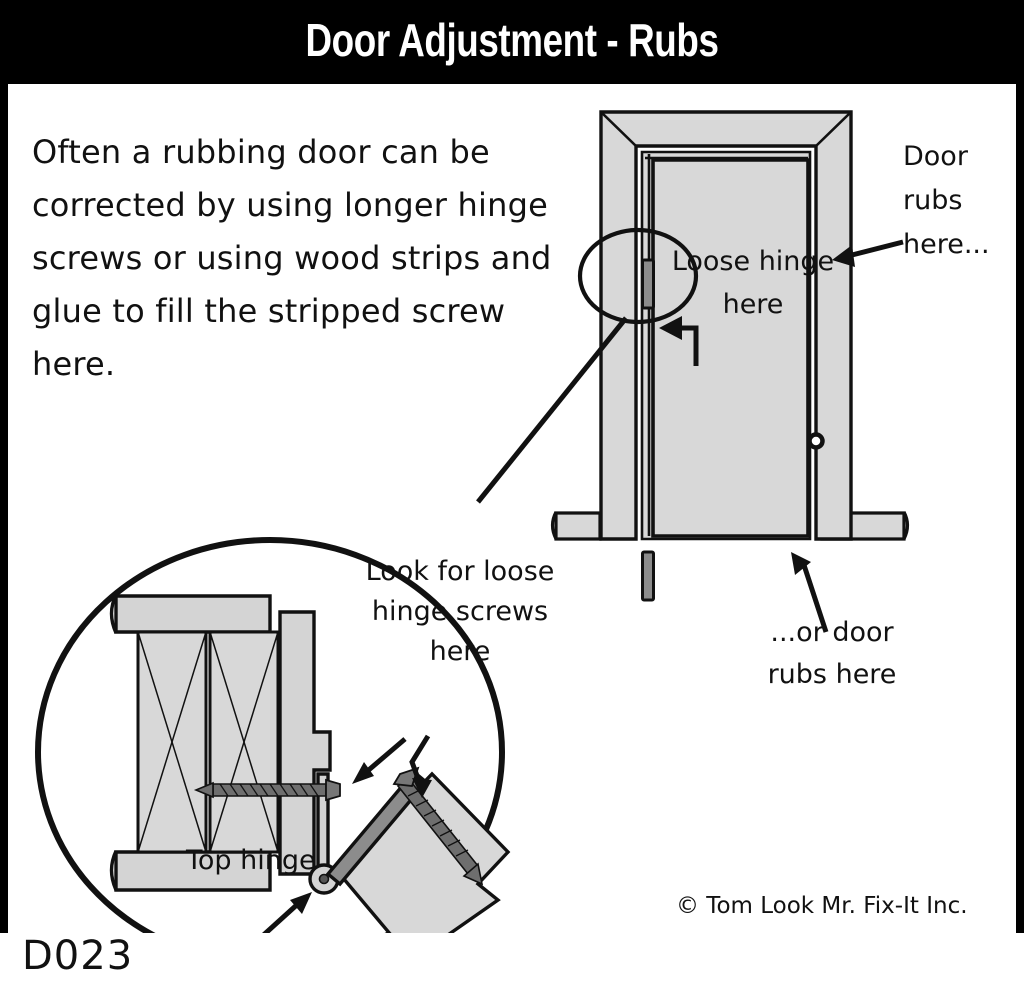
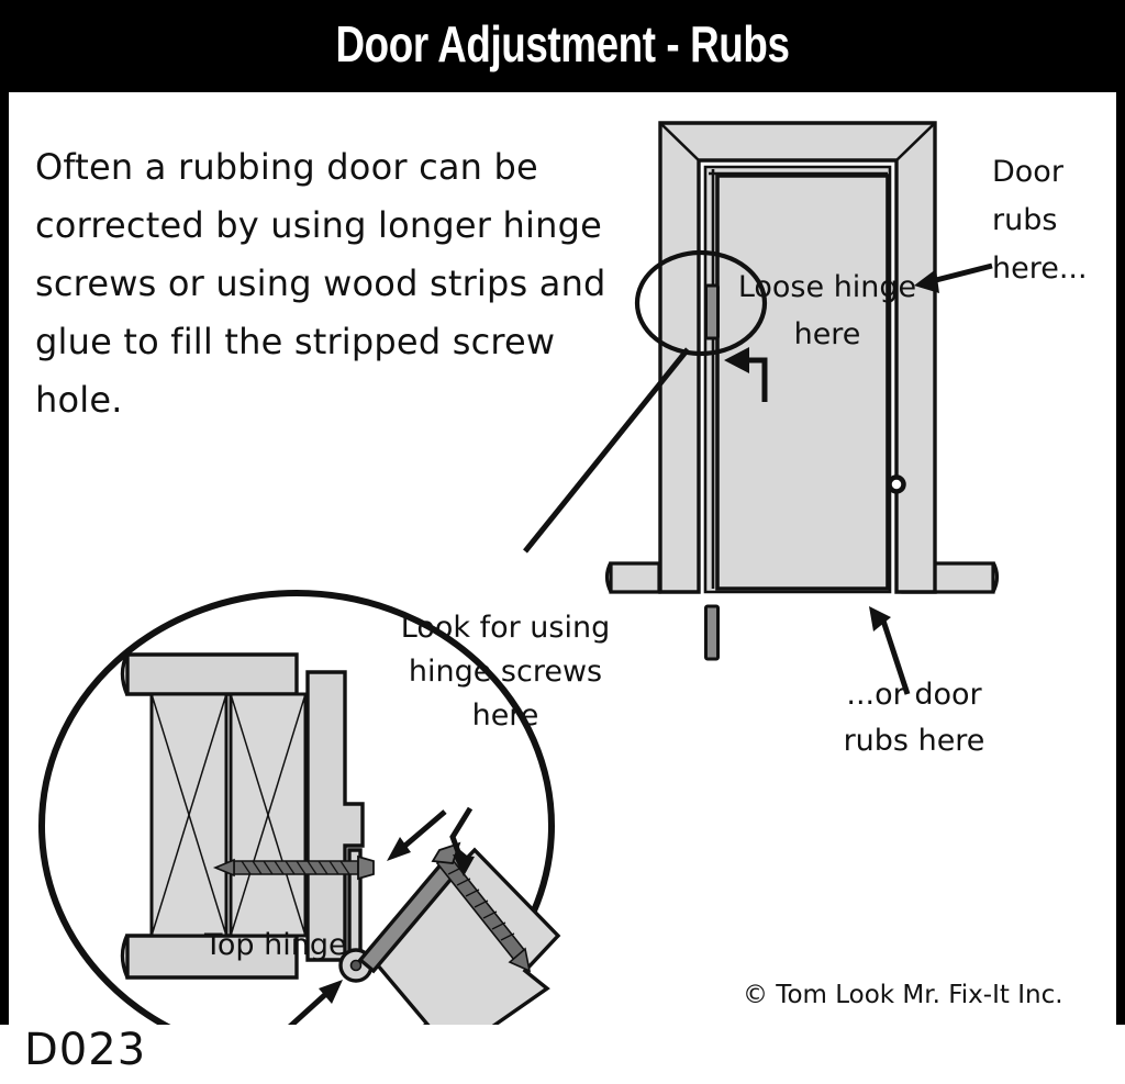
  Door Adjustment - Rubs
- Often a rubbing door can be corrected by using longer hinge screws or using wood strips and glue to fill the stripped screw here.
+ Often a rubbing door can be corrected by using longer hinge screws or using wood strips and glue to fill the stripped screw hole.
  Door rubs here...
  Loose hinge here
  ...or door rubs here
- Look for loose hinge screws here
+ Look for using hinge screws here
  Top hinge
  © Tom Look Mr. Fix-It Inc.
  D023
